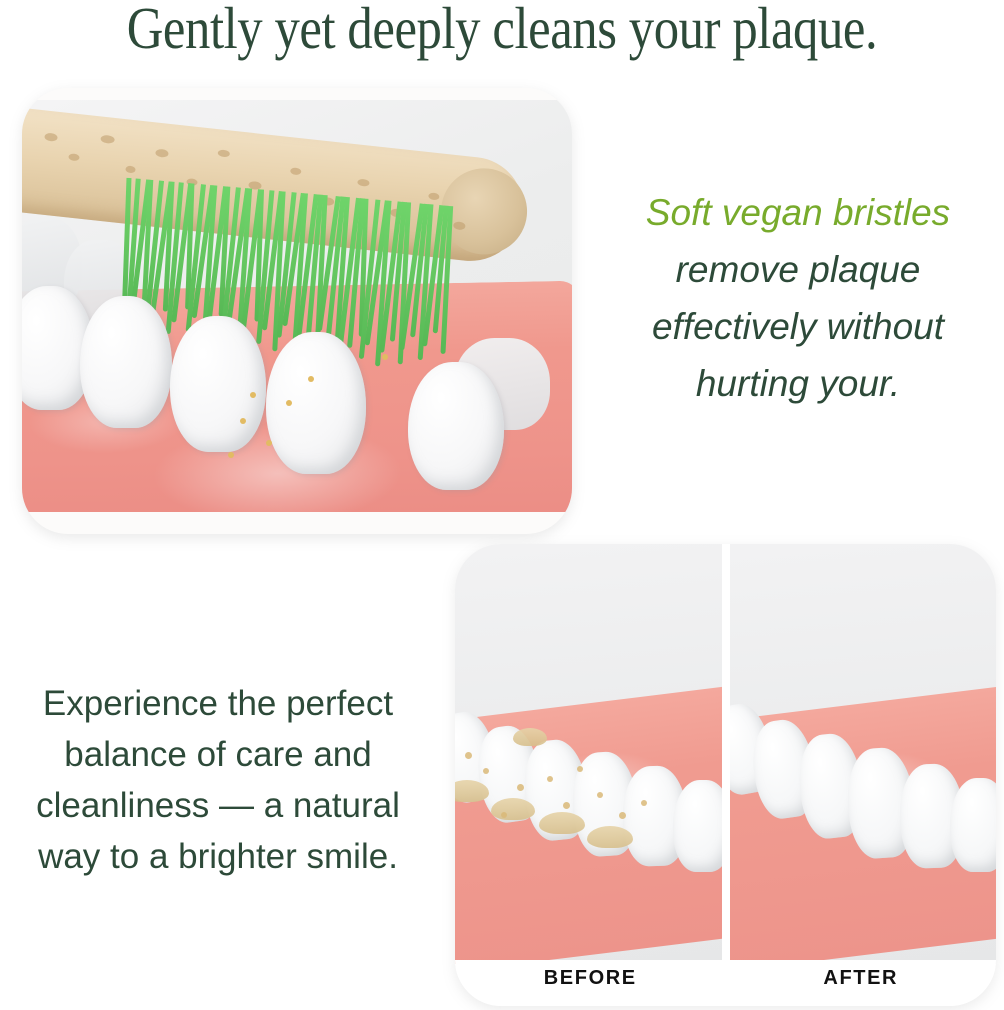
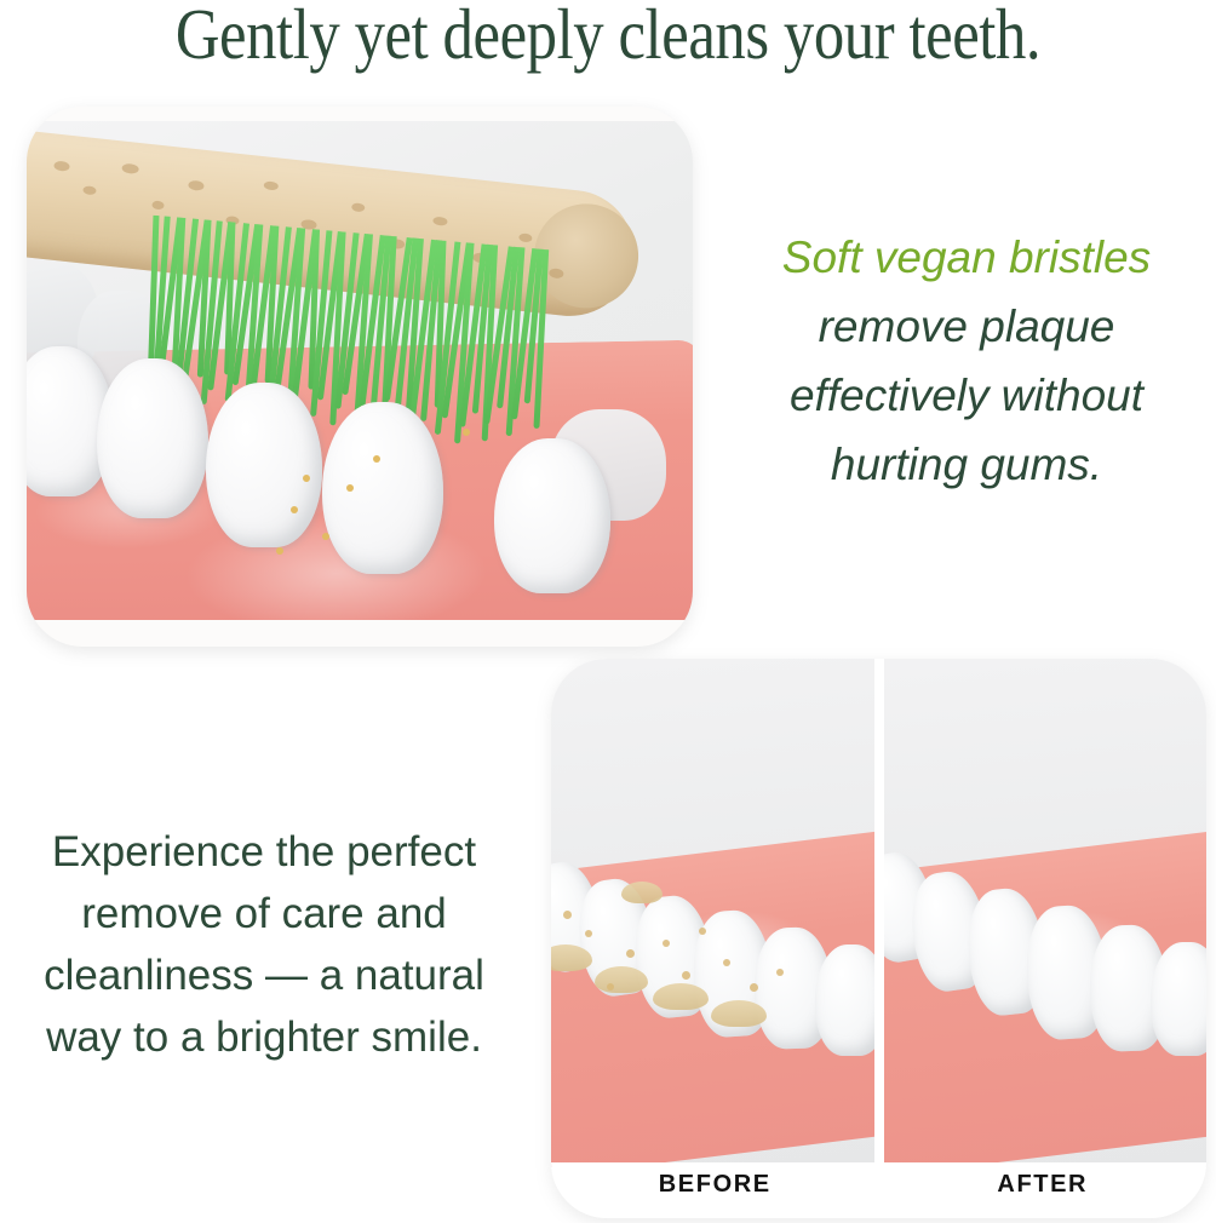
- Gently yet deeply cleans your plaque.
+ Gently yet deeply cleans your teeth.
- Soft vegan bristles remove plaque effectively without hurting your.
+ Soft vegan bristles remove plaque effectively without hurting gums.
- Experience the perfect balance of care and cleanliness — a natural way to a brighter smile.
+ Experience the perfect remove of care and cleanliness — a natural way to a brighter smile.
  BEFORE
  AFTER
